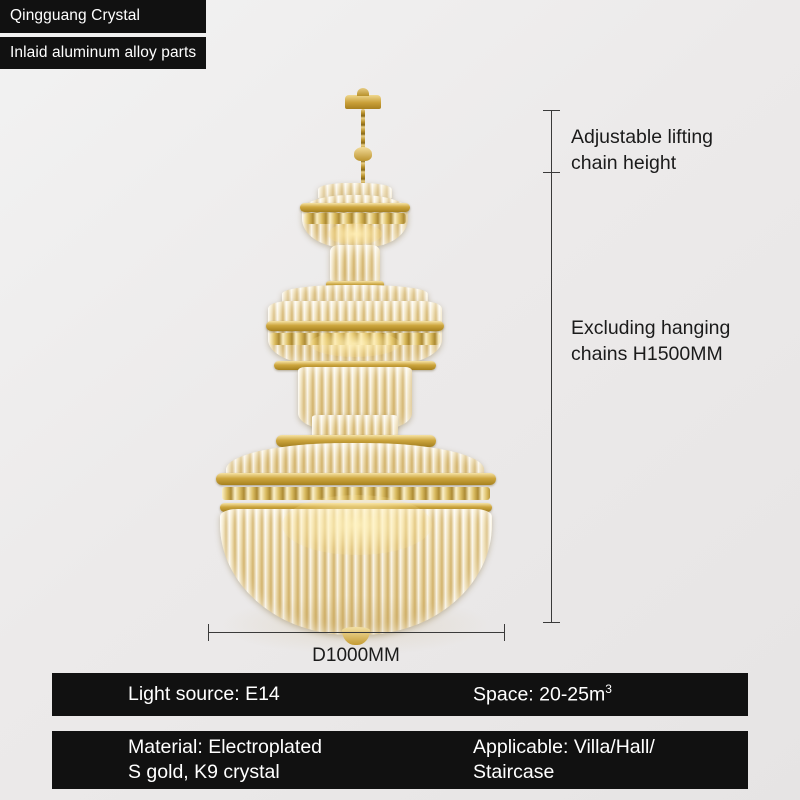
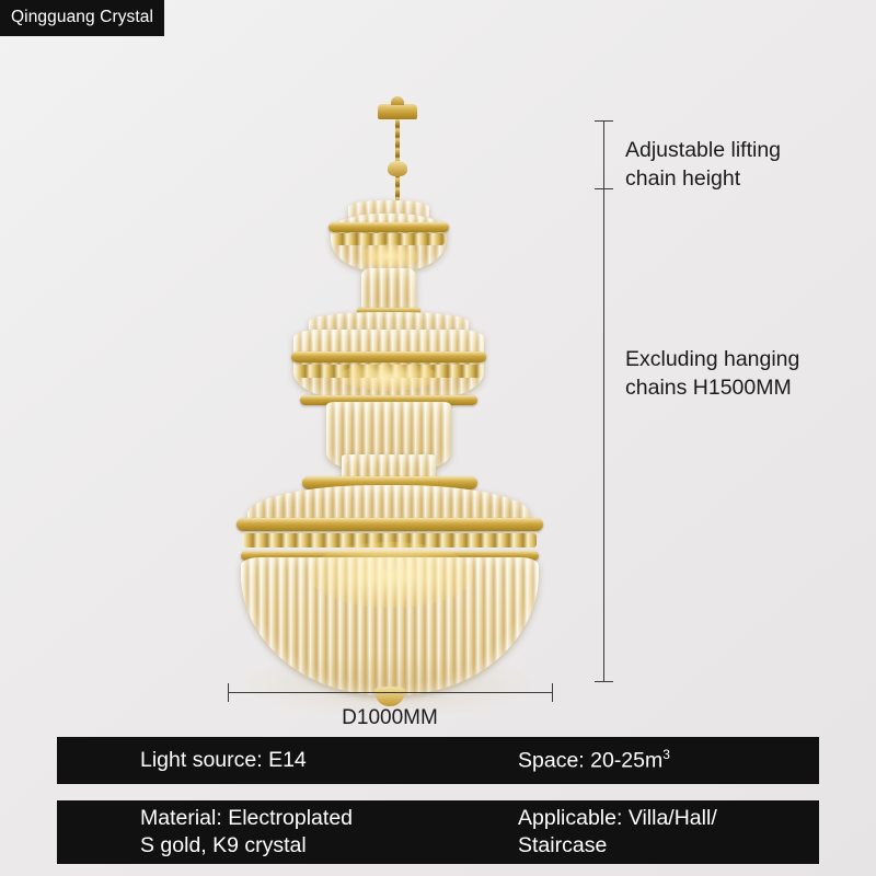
  Qingguang Crystal
- Inlaid aluminum alloy parts
  Adjustable lifting
  chain height
  Excluding hanging
  chains H1500MM
  D1000MM
  Light source: E14
  Space: 20-25m3
  Material: Electroplated
  S gold, K9 crystal
  Applicable: Villa/Hall/
  Staircase
